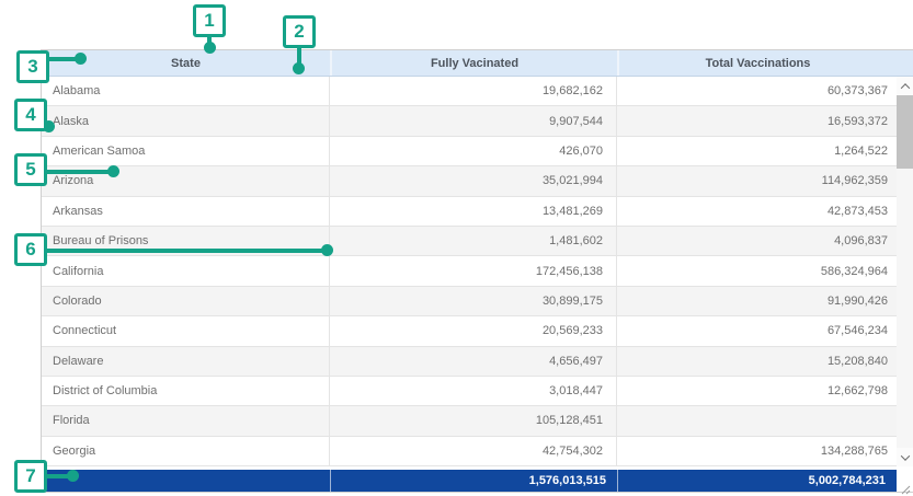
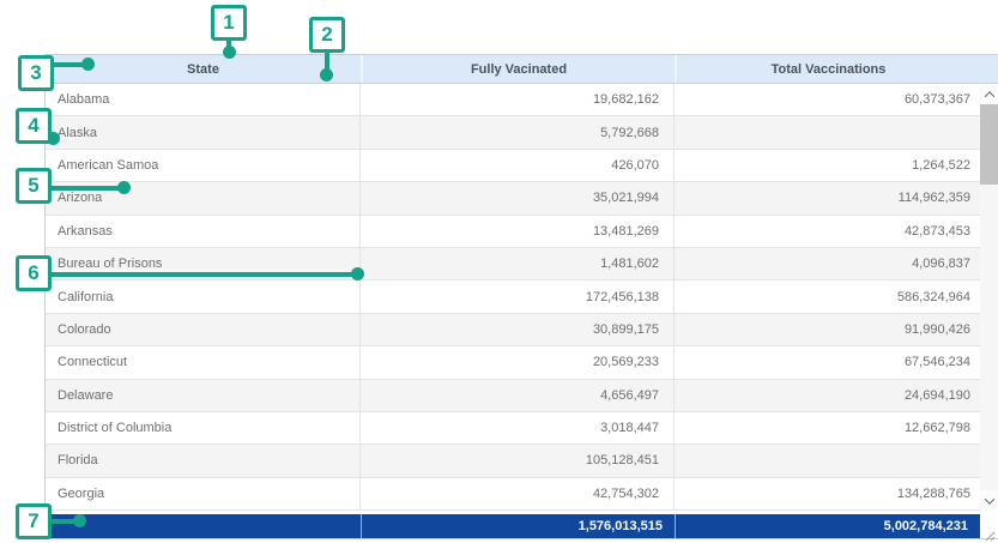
  State
  Fully Vacinated
  Total Vaccinations
  Alabama
  19,682,162
  60,373,367
  Alaska
- 9,907,544
+ 5,792,668
- 16,593,372
  American Samoa
  426,070
  1,264,522
  Arizona
  35,021,994
  114,962,359
  Arkansas
  13,481,269
  42,873,453
  Bureau of Prisons
  1,481,602
  4,096,837
  California
  172,456,138
  586,324,964
  Colorado
  30,899,175
  91,990,426
  Connecticut
  20,569,233
  67,546,234
  Delaware
  4,656,497
- 15,208,840
+ 24,694,190
  District of Columbia
  3,018,447
  12,662,798
  Florida
  105,128,451
  Georgia
  42,754,302
  134,288,765
  1,576,013,515
  5,002,784,231
  1
  2
  3
  4
  5
  6
  7
